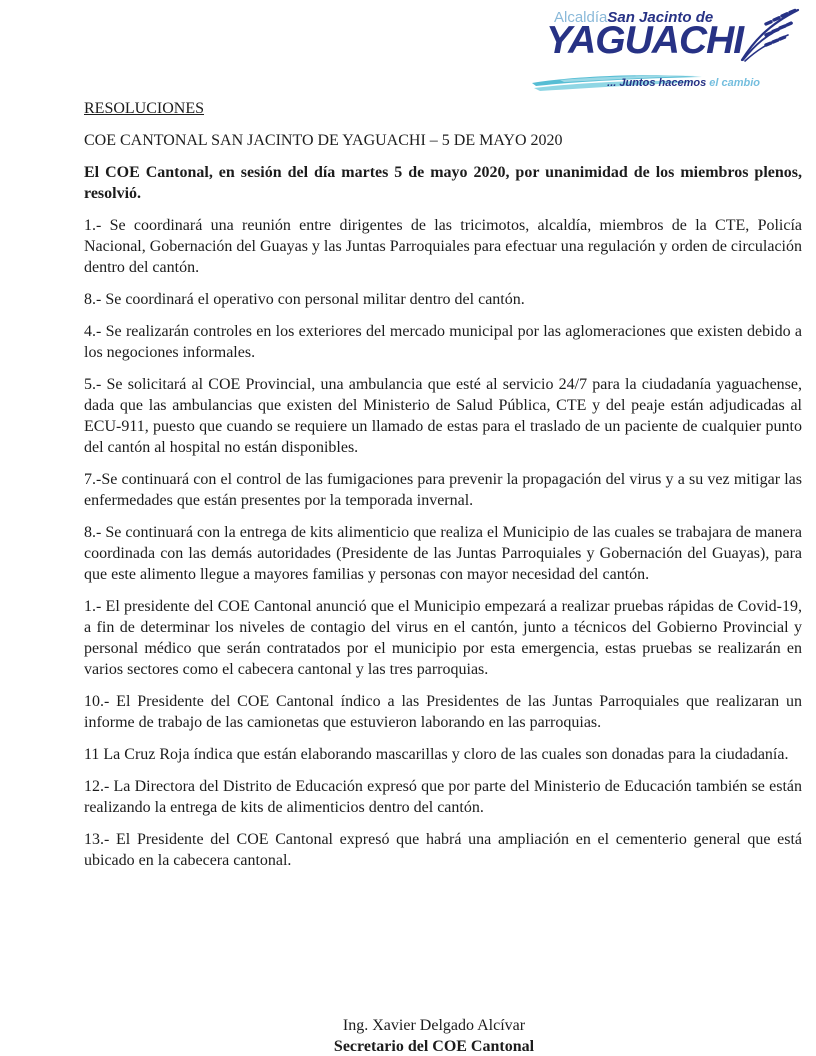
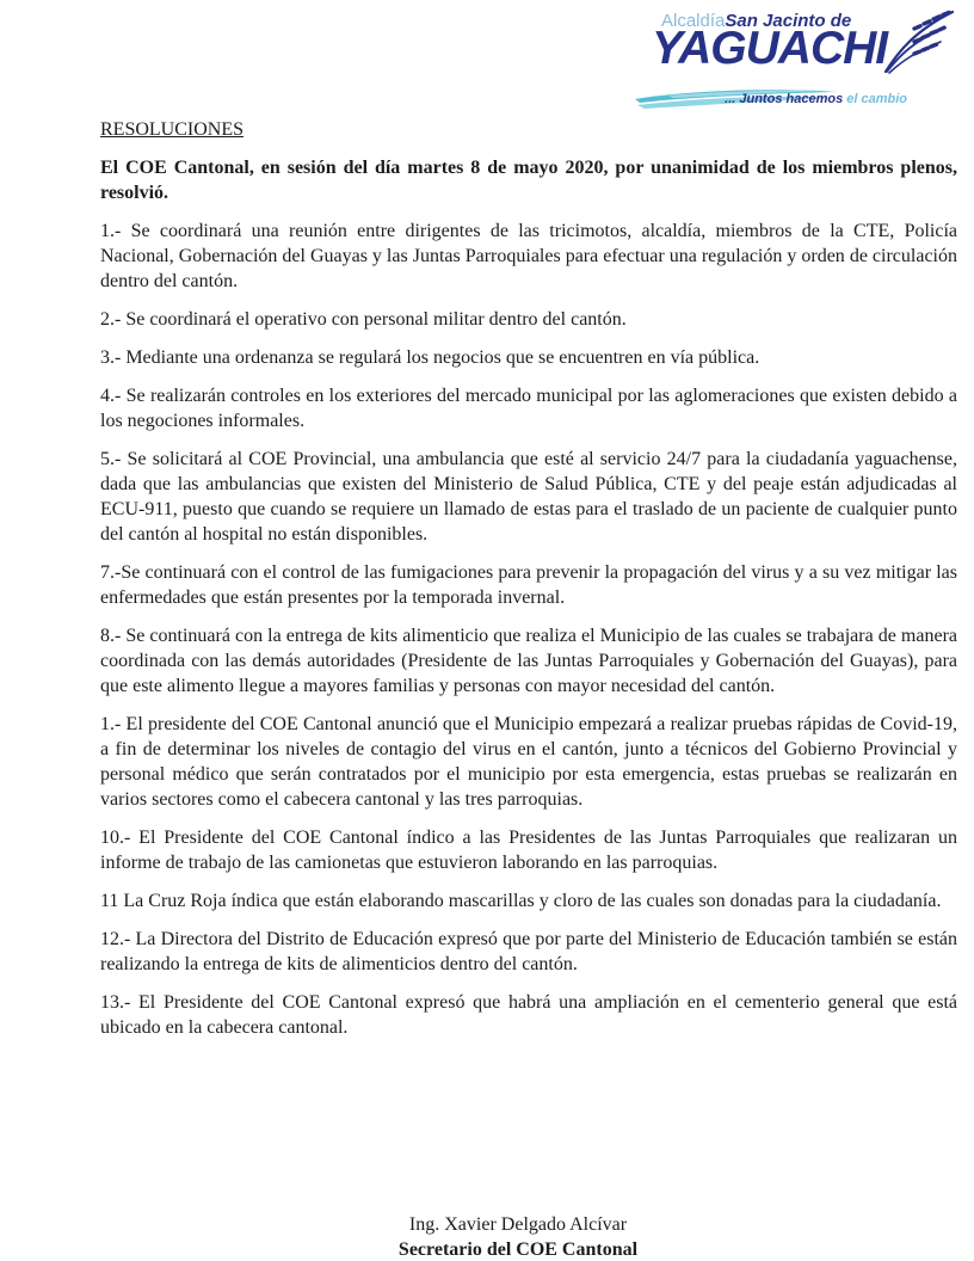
  AlcaldíaSan Jacinto de
  YAGUACHI
  ... Juntos hacemos el cambio
  RESOLUCIONES
- COE CANTONAL SAN JACINTO DE YAGUACHI – 5 DE MAYO 2020
- El COE Cantonal, en sesión del día martes 5 de mayo 2020, por unanimidad de los miembros plenos, resolvió.
+ El COE Cantonal, en sesión del día martes 8 de mayo 2020, por unanimidad de los miembros plenos, resolvió.
  1.- Se coordinará una reunión entre dirigentes de las tricimotos, alcaldía, miembros de la CTE, Policía Nacional, Gobernación del Guayas y las Juntas Parroquiales para efectuar una regulación y orden de circulación dentro del cantón.
- 8.- Se coordinará el operativo con personal militar dentro del cantón.
+ 2.- Se coordinará el operativo con personal militar dentro del cantón.
+ 3.- Mediante una ordenanza se regulará los negocios que se encuentren en vía pública.
  4.- Se realizarán controles en los exteriores del mercado municipal por las aglomeraciones que existen debido a los negociones informales.
  5.- Se solicitará al COE Provincial, una ambulancia que esté al servicio 24/7 para la ciudadanía yaguachense, dada que las ambulancias que existen del Ministerio de Salud Pública, CTE y del peaje están adjudicadas al ECU-911, puesto que cuando se requiere un llamado de estas para el traslado de un paciente de cualquier punto del cantón al hospital no están disponibles.
  7.-Se continuará con el control de las fumigaciones para prevenir la propagación del virus y a su vez mitigar las enfermedades que están presentes por la temporada invernal.
  8.- Se continuará con la entrega de kits alimenticio que realiza el Municipio de las cuales se trabajara de manera coordinada con las demás autoridades (Presidente de las Juntas Parroquiales y Gobernación del Guayas), para que este alimento llegue a mayores familias y personas con mayor necesidad del cantón.
  1.- El presidente del COE Cantonal anunció que el Municipio empezará a realizar pruebas rápidas de Covid-19, a fin de determinar los niveles de contagio del virus en el cantón, junto a técnicos del Gobierno Provincial y personal médico que serán contratados por el municipio por esta emergencia, estas pruebas se realizarán en varios sectores como el cabecera cantonal y las tres parroquias.
  10.- El Presidente del COE Cantonal índico a las Presidentes de las Juntas Parroquiales que realizaran un informe de trabajo de las camionetas que estuvieron laborando en las parroquias.
  11 La Cruz Roja índica que están elaborando mascarillas y cloro de las cuales son donadas para la ciudadanía.
  12.- La Directora del Distrito de Educación expresó que por parte del Ministerio de Educación también se están realizando la entrega de kits de alimenticios dentro del cantón.
  13.- El Presidente del COE Cantonal expresó que habrá una ampliación en el cementerio general que está ubicado en la cabecera cantonal.
  Ing. Xavier Delgado Alcívar
  Secretario del COE Cantonal
